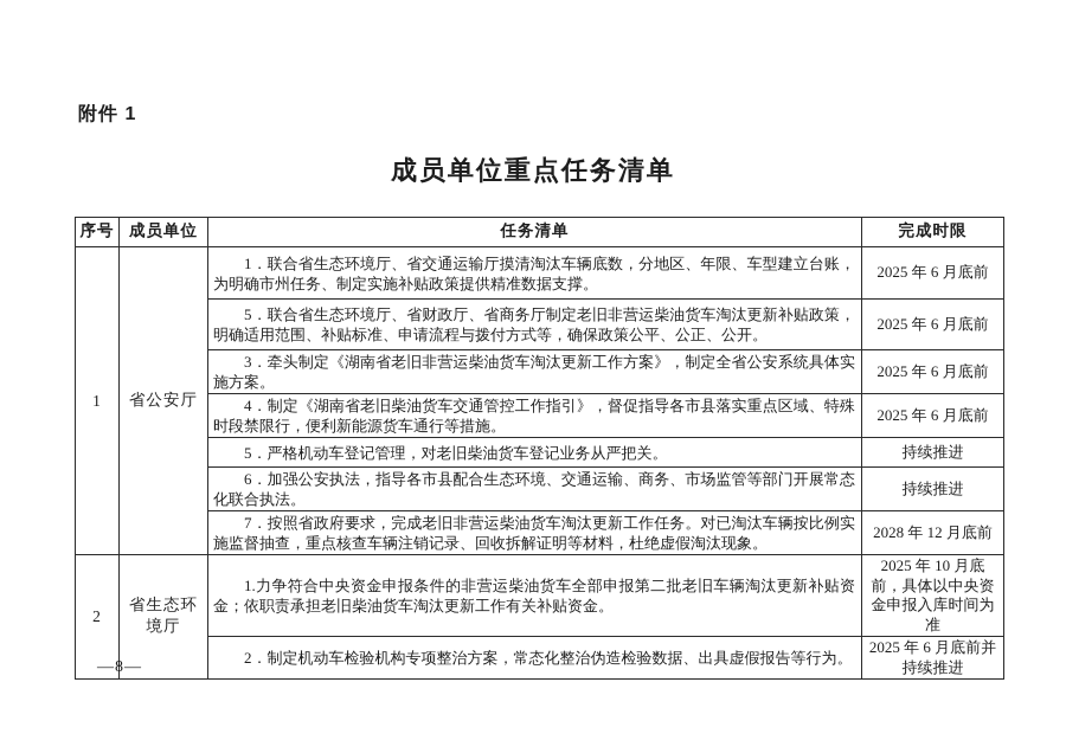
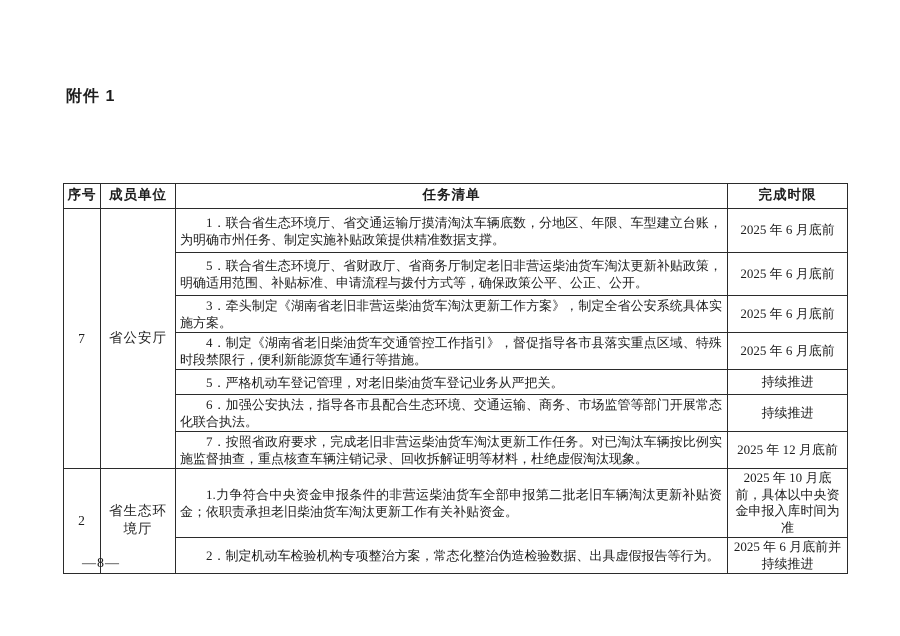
  附件 1
- 成员单位重点任务清单
  序号	成员单位	任务清单	完成时限
- 1	省公安厅	1．联合省生态环境厅、省交通运输厅摸清淘汰车辆底数，分地区、年限、车型建立台账，为明确市州任务、制定实施补贴政策提供精准数据支撑。	2025 年 6 月底前
+ 7	省公安厅	1．联合省生态环境厅、省交通运输厅摸清淘汰车辆底数，分地区、年限、车型建立台账，为明确市州任务、制定实施补贴政策提供精准数据支撑。	2025 年 6 月底前
  5．联合省生态环境厅、省财政厅、省商务厅制定老旧非营运柴油货车淘汰更新补贴政策，明确适用范围、补贴标准、申请流程与拨付方式等，确保政策公平、公正、公开。	2025 年 6 月底前
  3．牵头制定《湖南省老旧非营运柴油货车淘汰更新工作方案》，制定全省公安系统具体实施方案。	2025 年 6 月底前
  4．制定《湖南省老旧柴油货车交通管控工作指引》，督促指导各市县落实重点区域、特殊时段禁限行，便利新能源货车通行等措施。	2025 年 6 月底前
  5．严格机动车登记管理，对老旧柴油货车登记业务从严把关。	持续推进
  6．加强公安执法，指导各市县配合生态环境、交通运输、商务、市场监管等部门开展常态化联合执法。	持续推进
- 7．按照省政府要求，完成老旧非营运柴油货车淘汰更新工作任务。对已淘汰车辆按比例实施监督抽查，重点核查车辆注销记录、回收拆解证明等材料，杜绝虚假淘汰现象。	2028 年 12 月底前
+ 7．按照省政府要求，完成老旧非营运柴油货车淘汰更新工作任务。对已淘汰车辆按比例实施监督抽查，重点核查车辆注销记录、回收拆解证明等材料，杜绝虚假淘汰现象。	2025 年 12 月底前
  2	省生态环境厅	1.力争符合中央资金申报条件的非营运柴油货车全部申报第二批老旧车辆淘汰更新补贴资金；依职责承担老旧柴油货车淘汰更新工作有关补贴资金。	2025 年 10 月底前，具体以中央资金申报入库时间为准
  2．制定机动车检验机构专项整治方案，常态化整治伪造检验数据、出具虚假报告等行为。	2025 年 6 月底前并持续推进
  —8—
